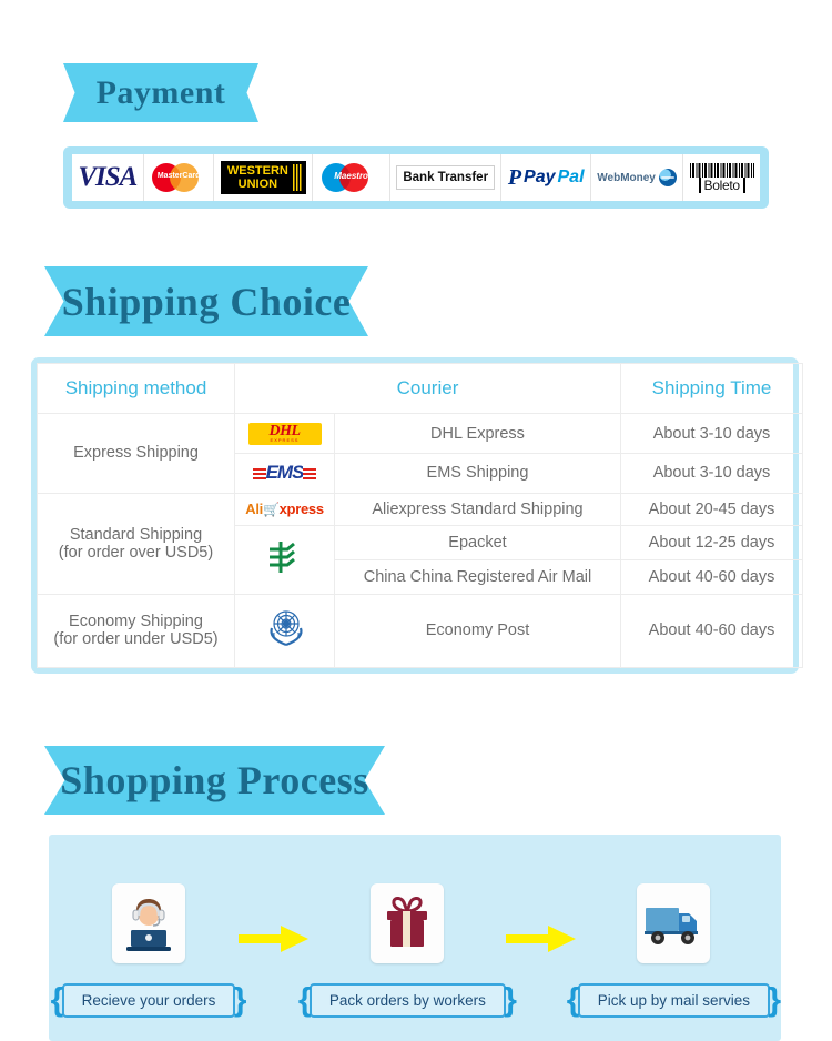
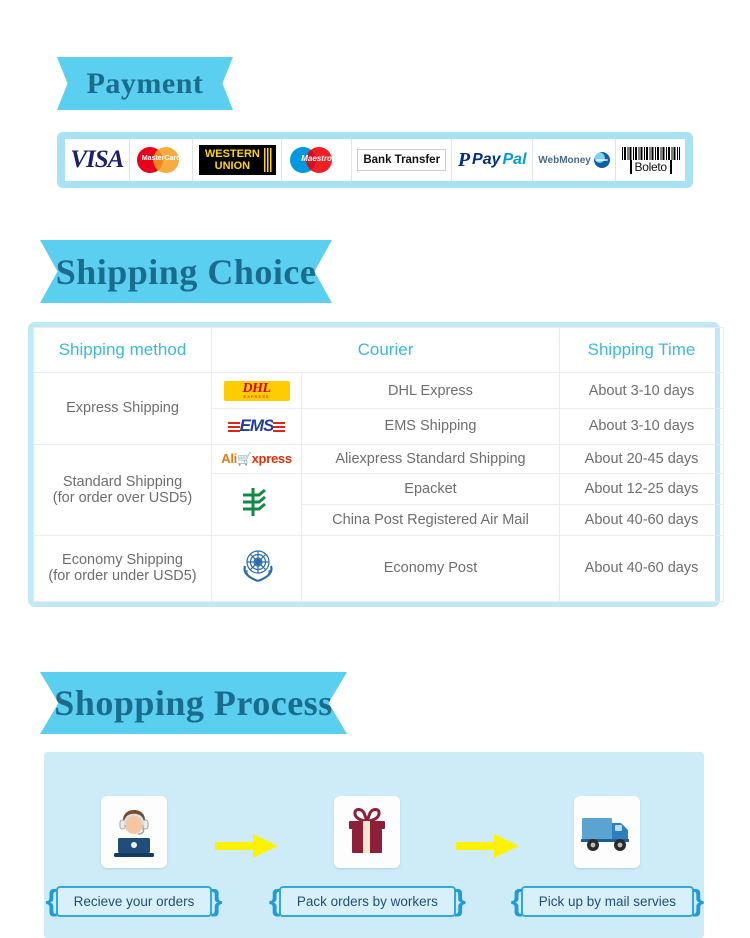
  Payment
  VISA
  WESTERN
  UNION
  Maestro
  Bank Transfer
  P
  Pay
  Pal
  WebMoney
  Boleto
  Shipping Choice
  Shipping method	Courier	Shipping Time
  Express Shipping	DHL	DHL Express	About 3-10 days
  EMS	EMS Shipping	About 3-10 days
  Standard Shipping (for order over USD5)	Ali🛒xpress	Aliexpress Standard Shipping	About 20-45 days
  	Epacket	About 12-25 days
- China China Registered Air Mail	About 40-60 days
+ China Post Registered Air Mail	About 40-60 days
  Economy Shipping (for order under USD5)		Economy Post	About 40-60 days
  Shopping Process
  Recieve your orders
  Pack orders by workers
  Pick up by mail servies
